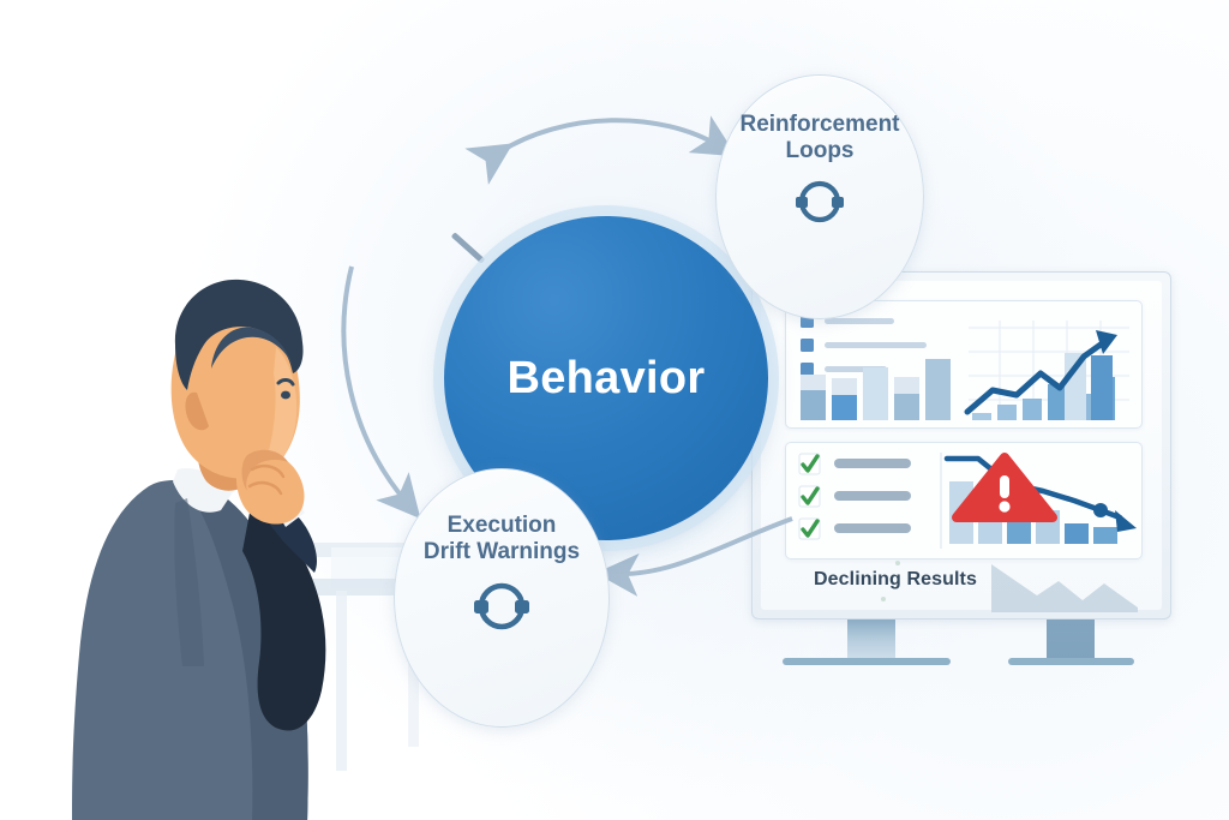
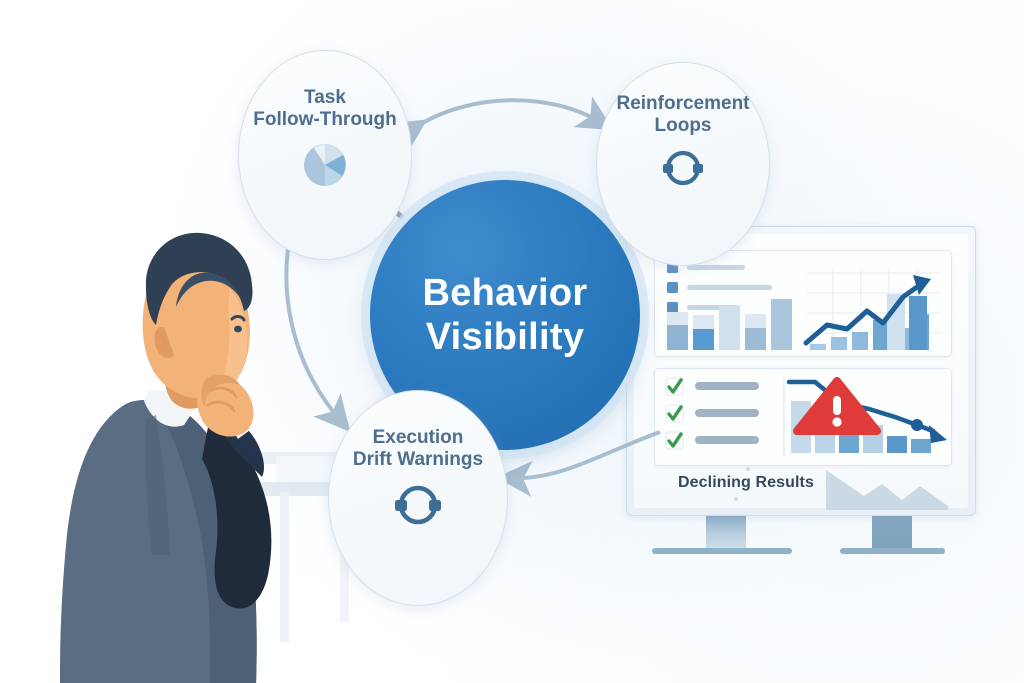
  Declining Results
  Behavior
+ Visibility
+ Task
+ Follow-Through
  Reinforcement
  Loops
  Execution
  Drift Warnings
